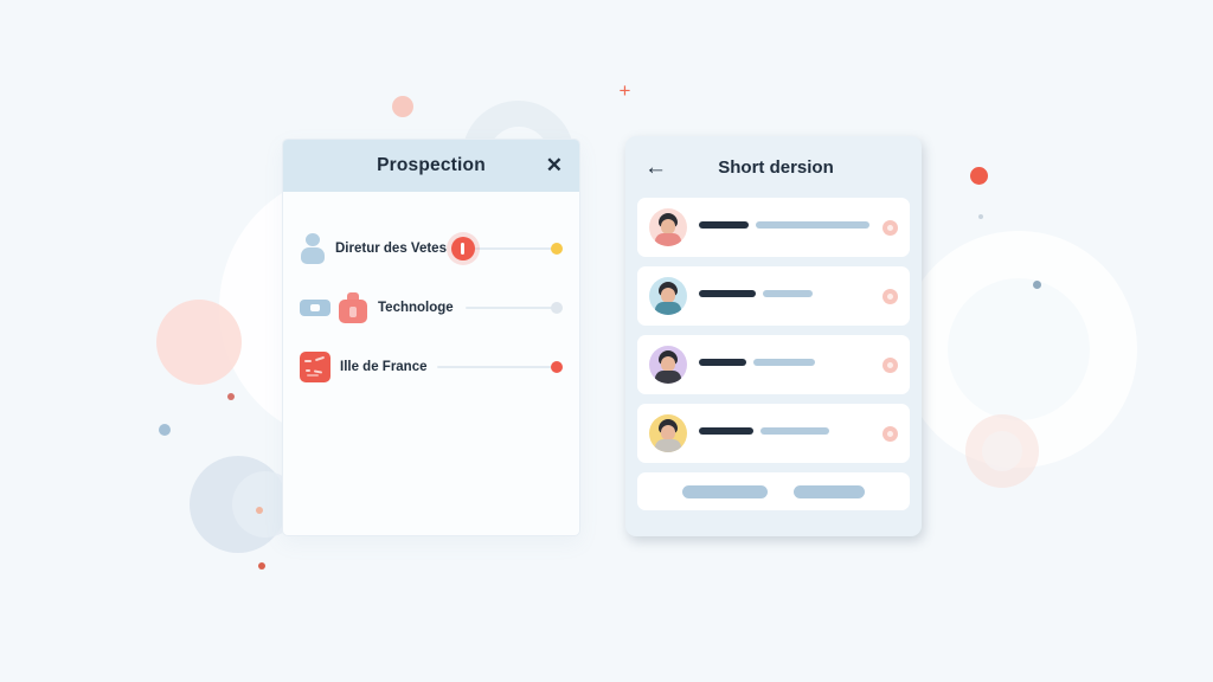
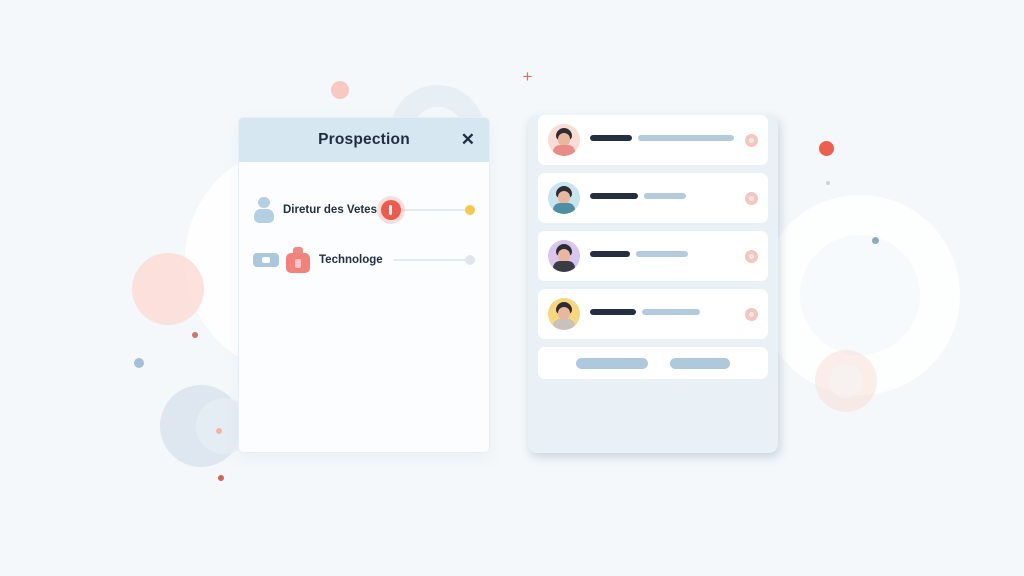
  +
  Prospection
  ✕
  Diretur des Vetes
  Technologe
- Ille de France
- ←
- Short dersion
